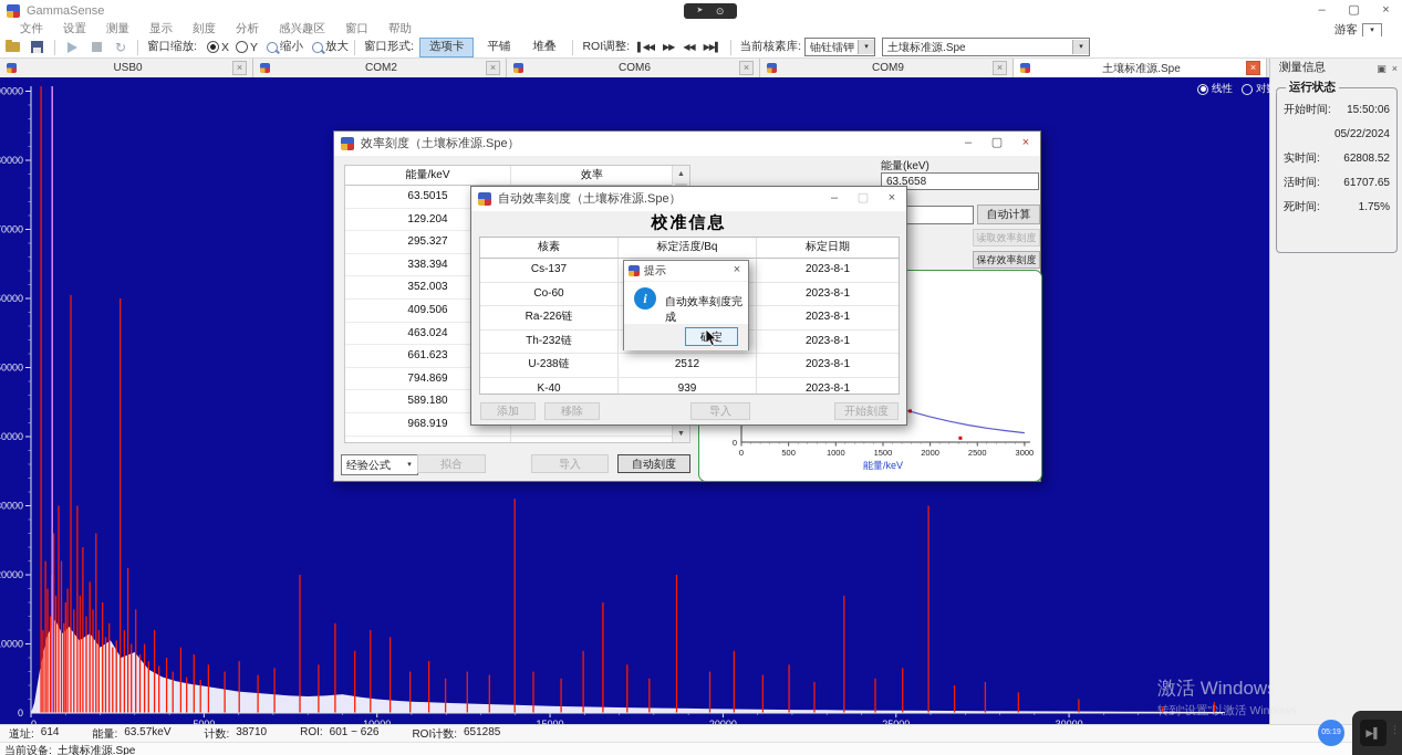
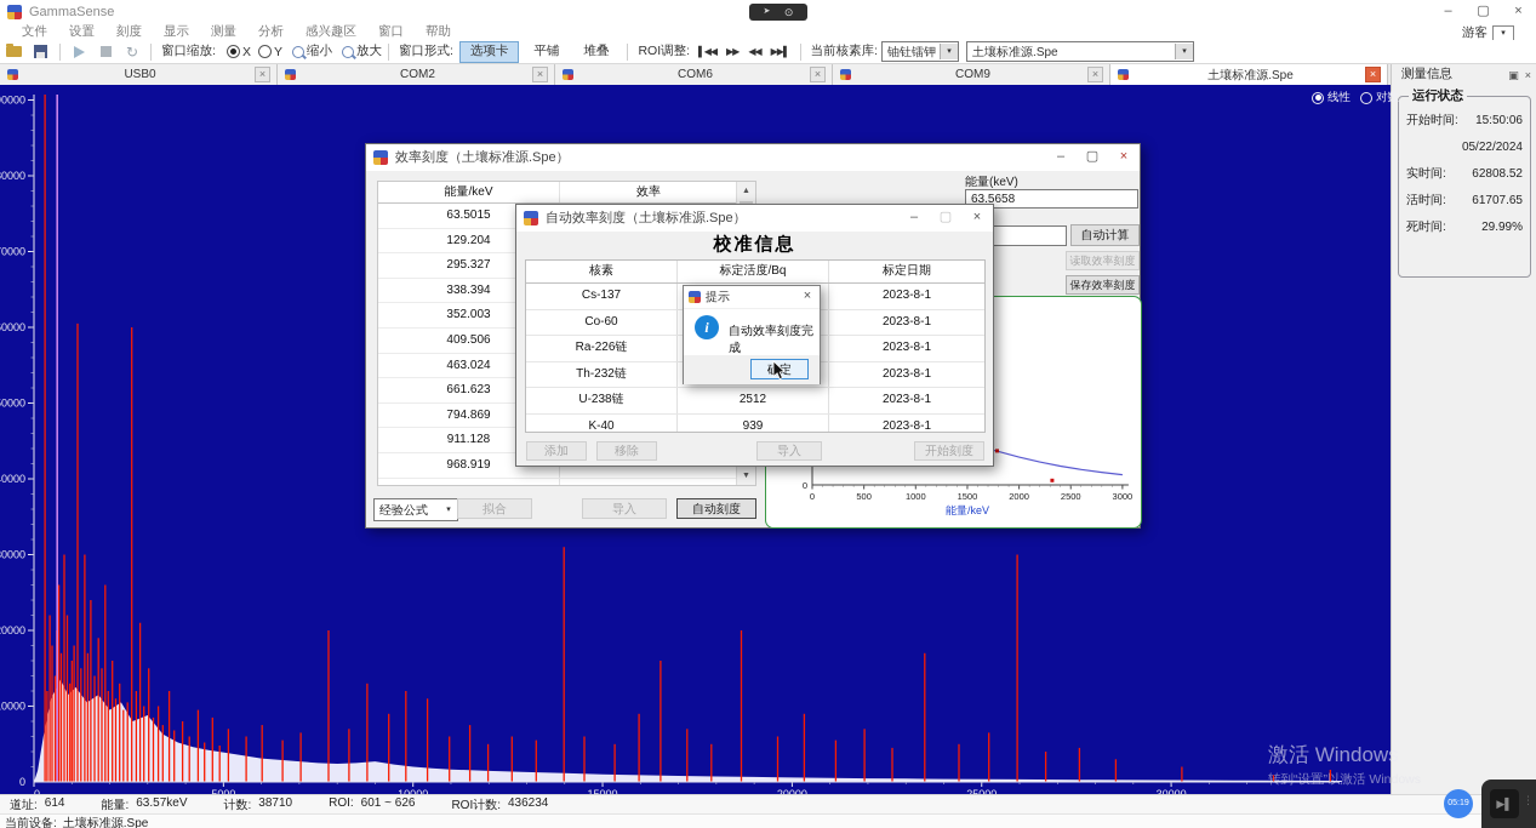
  GammaSense
  ⊙
  –
  ▢
  ×
  文件
  设置
- 测量
+ 刻度
  显示
- 刻度
+ 测量
  分析
  感兴趣区
  窗口
  帮助
  游客
  ↻
  窗口缩放:
  X
  Y
  缩小
  放大
  窗口形式:
  选项卡
  平铺
  堆叠
  ROI调整:
  ▌◀◀
  ▶▶
  ◀◀
  ▶▶▌
  当前核素库:
  铀钍镭钾
  土壤标准源.Spe
  USB0
  ×
  COM2
  ×
  COM6
  ×
  COM9
  ×
  土壤标准源.Spe
  ×
  0000
  0000
  0000
  0000
  0000
  0000
  0000
  0000
  0000
  0
  线性
  对数
  测量信息
  ▣
  ×
  运行状态
  开始时间:
  15:50:06
  05/22/2024
  实时间:
  62808.52
  活时间:
  61707.65
  死时间:
- 1.75%
+ 29.99%
  效率刻度（土壤标准源.Spe）
  –
  ▢
  ×
  能量/keV
  效率
  63.5015
  129.204
  295.327
  338.394
  352.003
  409.506
  463.024
  661.623
  794.869
- 589.180
+ 911.128
  968.919
  能量(keV)
  63.5658
  自动计算
  读取效率刻度
  保存效率刻度
  0
  500
  1000
  1500
  2000
  2500
  3000
  0
  能量/keV
  经验公式
  拟合
  导入
  自动刻度
  自动效率刻度（土壤标准源.Spe）
  –
  ▢
  ×
  校准信息
  核素
  标定活度/Bq
  标定日期
  Cs-137
  2023-8-1
  Co-60
  2023-8-1
  Ra-226链
  2023-8-1
  Th-232链
  2023-8-1
  U-238链
  2512
  2023-8-1
  K-40
  939
  2023-8-1
  添加
  移除
  导入
  开始刻度
  提示
  ×
  i
  自动效率刻度完成
  道址:
  614
  能量:
  63.57keV
  计数:
  38710
  ROI:
  601 ~ 626
  ROI计数:
- 651285
+ 436234
  当前设备:
  土壤标准源.Spe
  激活 Windows
  转到“设置”以激活 Windows
  ▶▌
  ⋮
